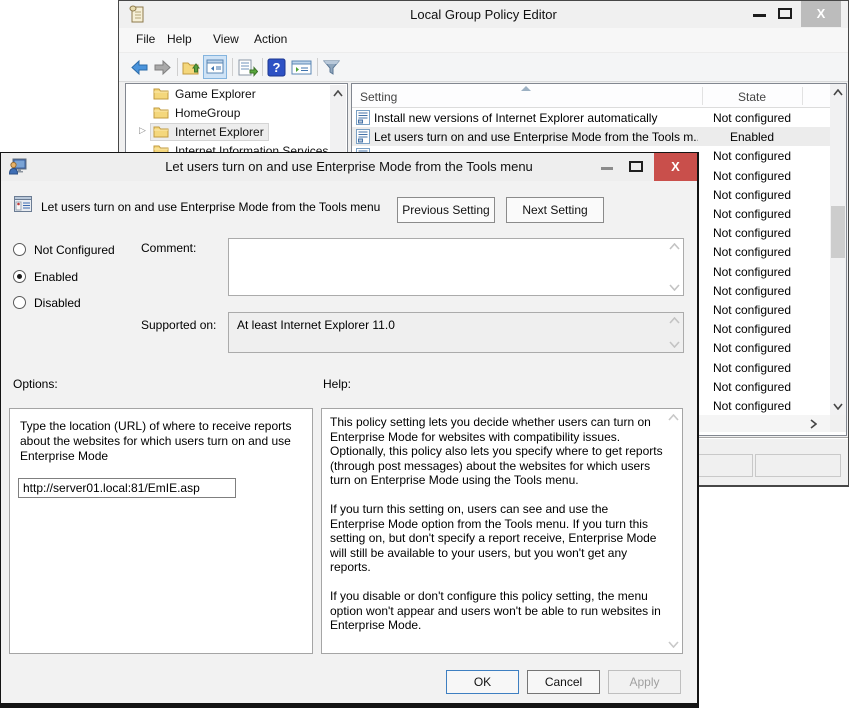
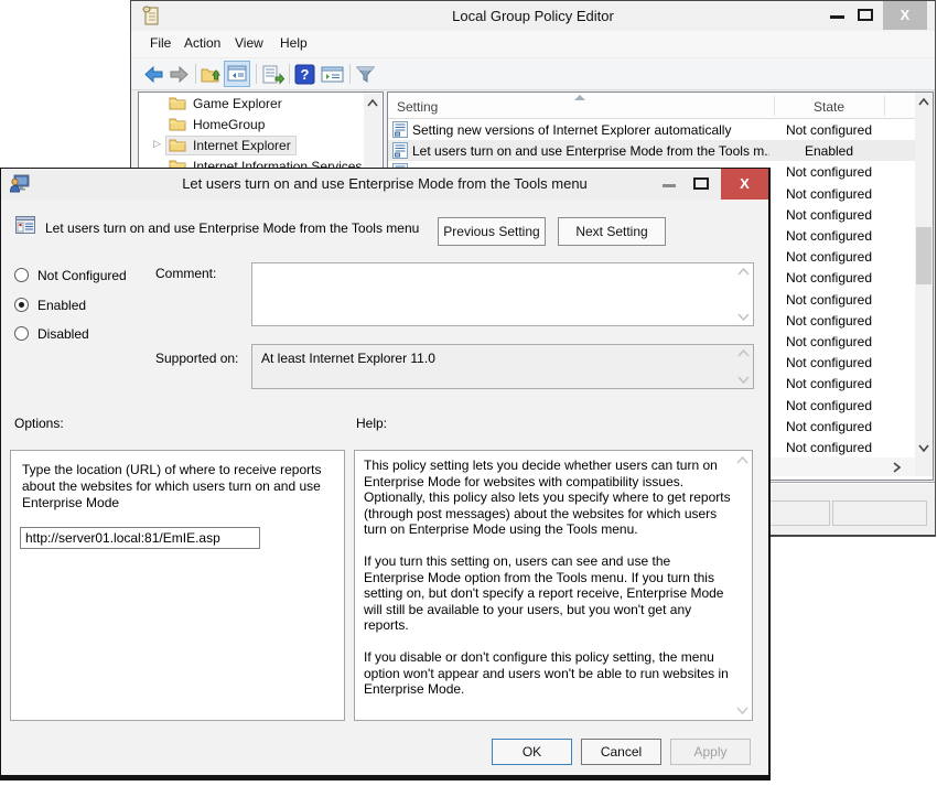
  Local Group Policy Editor
  X
  File
- Help
+ Action
  View
- Action
+ Help
  ?
  Game Explorer
  HomeGroup
  ▷
  Internet Explorer
  Internet Information Services
  Setting
  State
- Install new versions of Internet Explorer automatically
+ Setting new versions of Internet Explorer automatically
  Not configured
  Let users turn on and use Enterprise Mode from the Tools m.
  Enabled
  Not configured
  Not configured
  Not configured
  Not configured
  Not configured
  Not configured
  Not configured
  Not configured
  Not configured
  Not configured
  Not configured
  Not configured
  Not configured
  Not configured
  Let users turn on and use Enterprise Mode from the Tools menu
  X
  Let users turn on and use Enterprise Mode from the Tools menu
  Previous Setting
  Next Setting
  Not Configured
  Enabled
  Disabled
  Comment:
  Supported on:
  At least Internet Explorer 11.0
  Options:
  Help:
  Type the location (URL) of where to receive reports about the websites for which users turn on and use Enterprise Mode
  http://server01.local:81/EmIE.asp
  This policy setting lets you decide whether users can turn on Enterprise Mode for websites with compatibility issues. Optionally, this policy also lets you specify where to get reports (through post messages) about the websites for which users turn on Enterprise Mode using the Tools menu.
  If you turn this setting on, users can see and use the Enterprise Mode option from the Tools menu. If you turn this setting on, but don't specify a report receive, Enterprise Mode will still be available to your users, but you won't get any reports.
  If you disable or don't configure this policy setting, the menu option won't appear and users won't be able to run websites in Enterprise Mode.
  OK
  Cancel
  Apply
